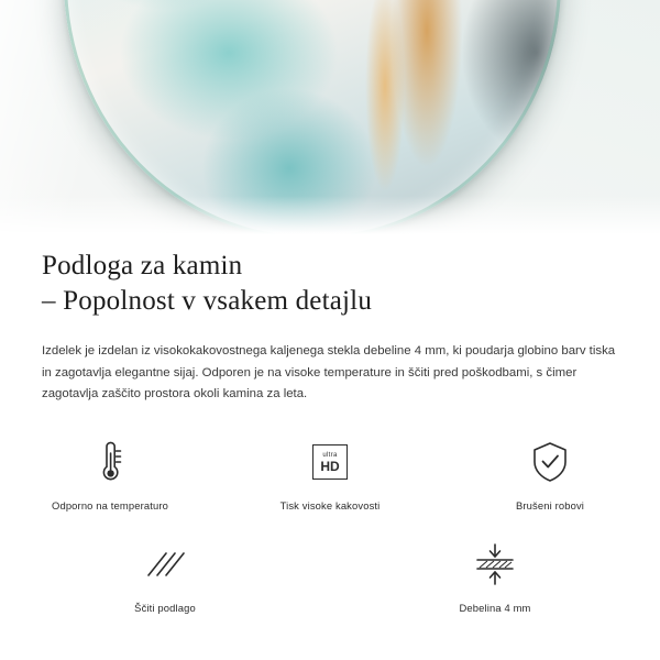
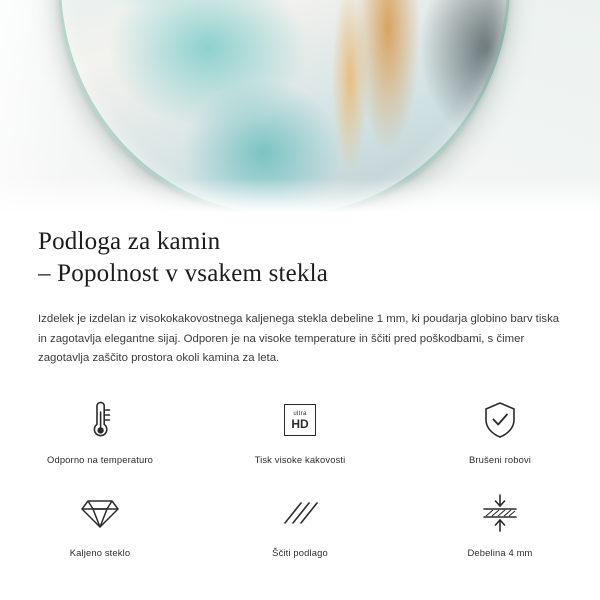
  Podloga za kamin
- – Popolnost v vsakem detajlu
+ – Popolnost v vsakem stekla
- Izdelek je izdelan iz visokokakovostnega kaljenega stekla debeline 4 mm, ki poudarja globino barv tiska in zagotavlja elegantne sijaj. Odporen je na visoke temperature in ščiti pred poškodbami, s čimer zagotavlja zaščito prostora okoli kamina za leta.
+ Izdelek je izdelan iz visokokakovostnega kaljenega stekla debeline 1 mm, ki poudarja globino barv tiska in zagotavlja elegantne sijaj. Odporen je na visoke temperature in ščiti pred poškodbami, s čimer zagotavlja zaščito prostora okoli kamina za leta.
  Odporno na temperaturo
  HD
  Tisk visoke kakovosti
  Brušeni robovi
+ Kaljeno steklo
  Ščiti podlago
  Debelina 4 mm
